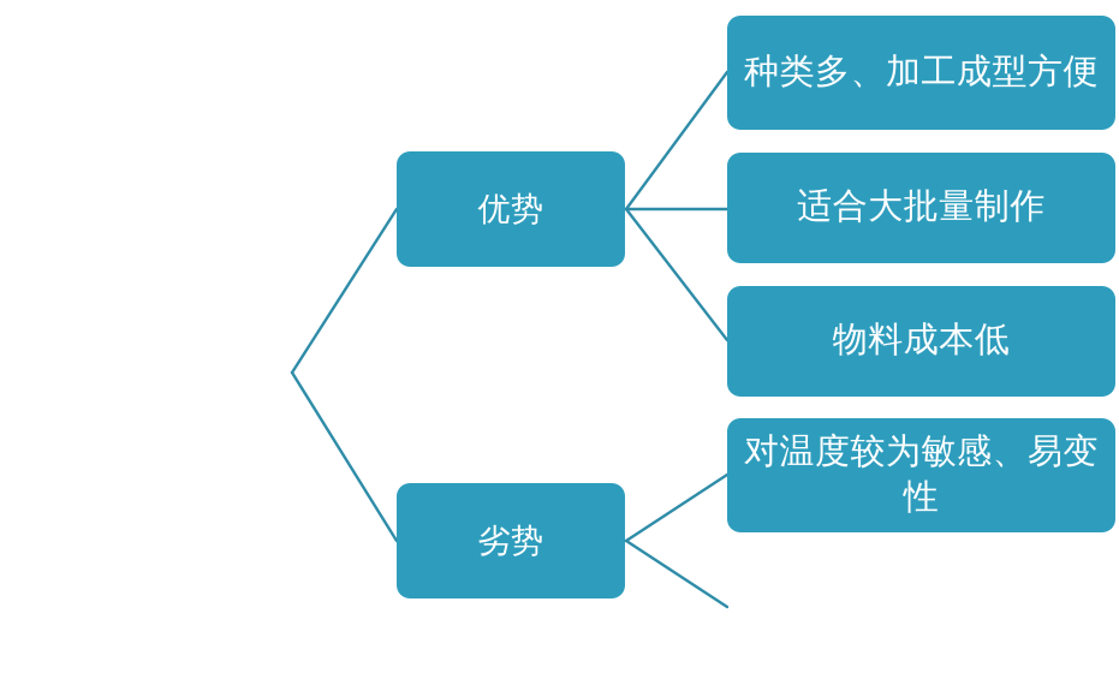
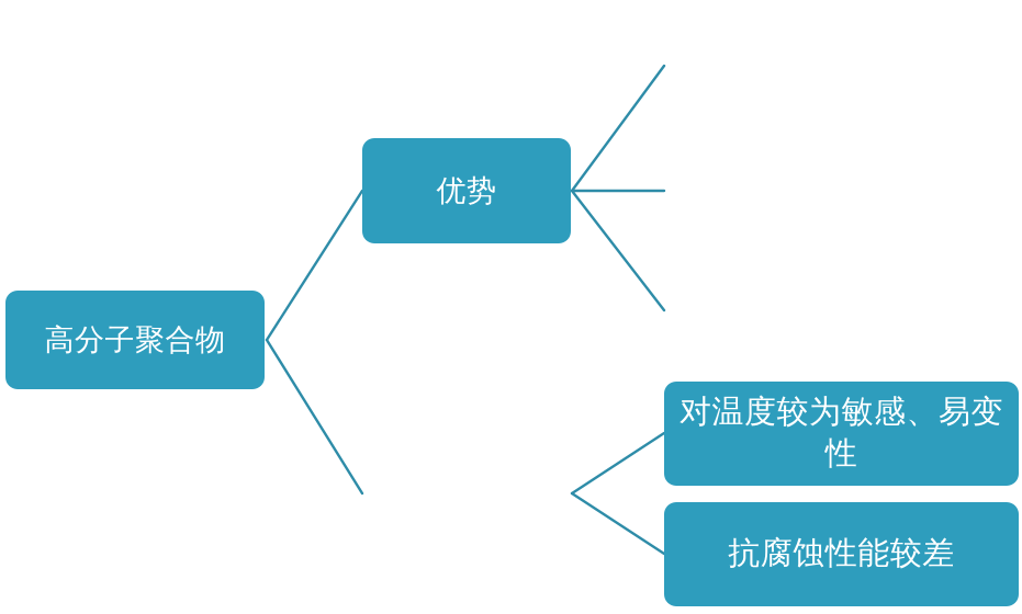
+ 高分子聚合物
  优势
- 劣势
- 种类多、加工成型方便
- 适合大批量制作
- 物料成本低
  对温度较为敏感、易变
  性
+ 抗腐蚀性能较差
